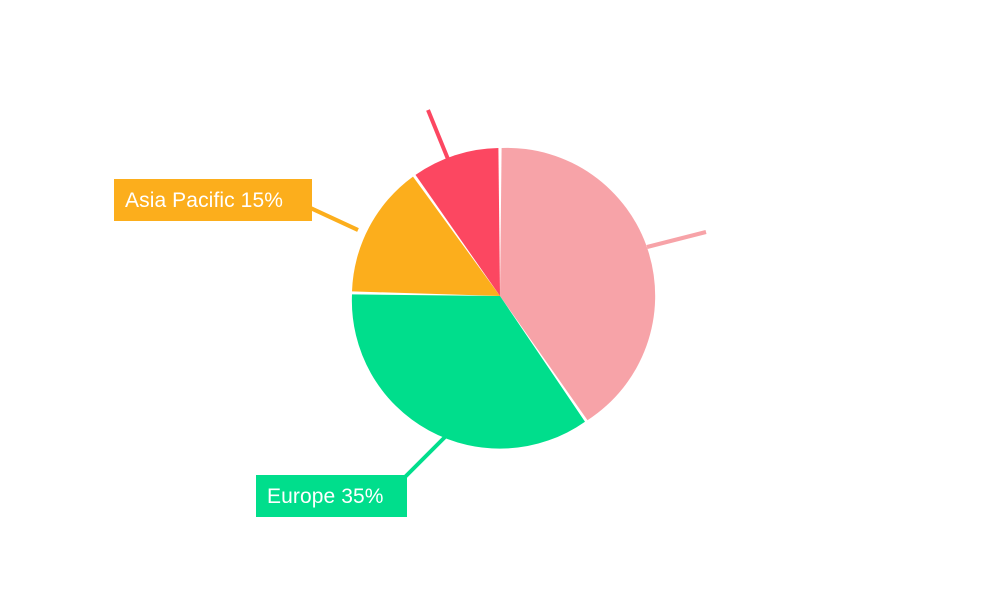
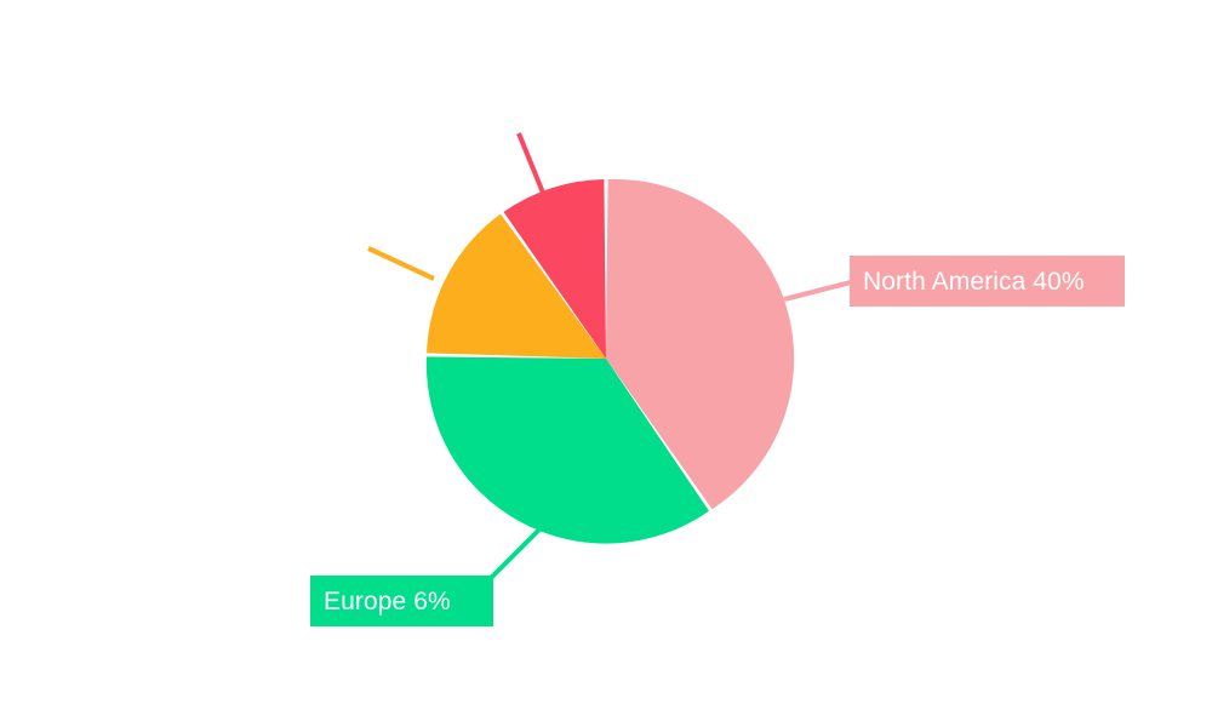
+ North America 40%
- Europe 35%
+ Europe 6%
- Asia Pacific 15%
